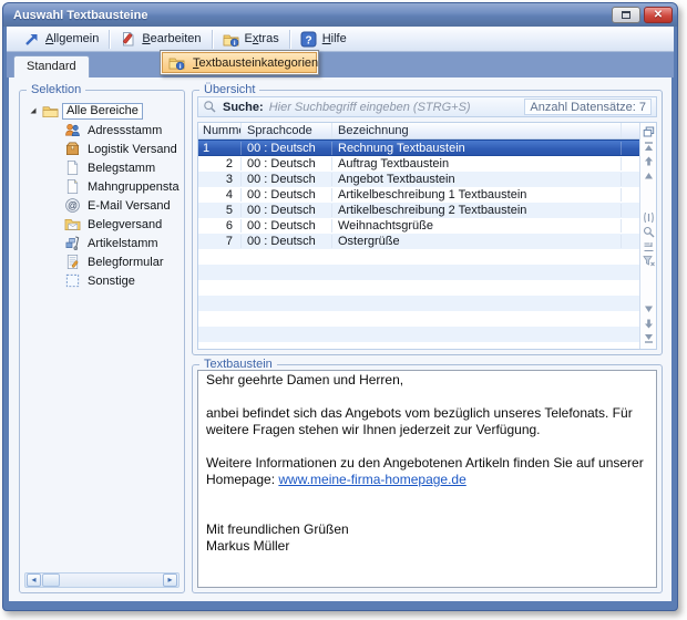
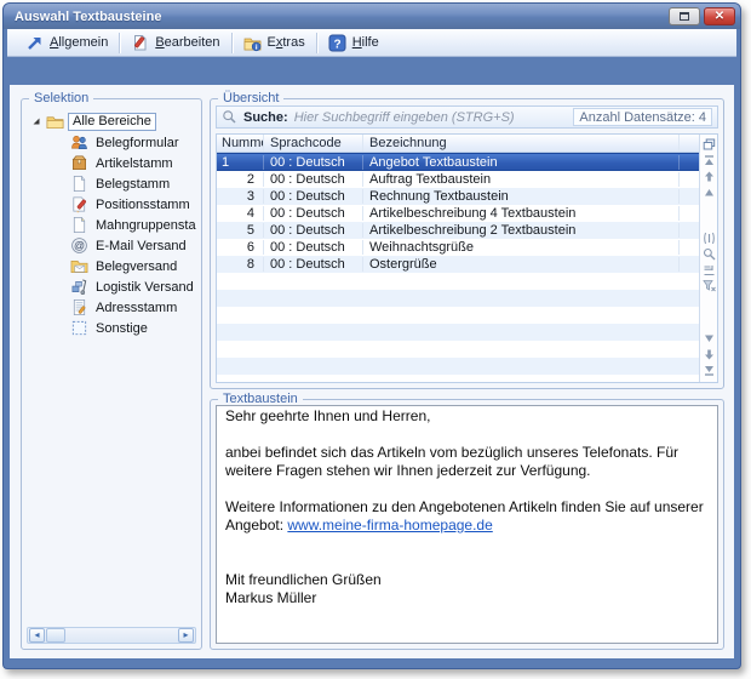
  Auswahl Textbausteine
  ✕
  Allgemein
  Bearbeiten
  Extras
  ?
  Hilfe
- Textbausteinkategorien
- Standard
  Selektion
  Alle Bereiche
- Adressstamm
+ Belegformular
- Logistik Versand
+ Artikelstamm
  Belegstamm
+ Positionsstamm
  Mahngruppensta
  @
  E-Mail Versand
  Belegversand
- Artikelstamm
+ Logistik Versand
- Belegformular
+ Adressstamm
  Sonstige
  ◂
  ▸
  Übersicht
  Suche:
  Hier Suchbegriff eingeben (STRG+S)
- Anzahl Datensätze: 7
+ Anzahl Datensätze: 4
  Sprachcode
  Bezeichnung
  1
  00 : Deutsch
- Rechnung Textbaustein
+ Angebot Textbaustein
  2
  00 : Deutsch
  Auftrag Textbaustein
  3
  00 : Deutsch
- Angebot Textbaustein
+ Rechnung Textbaustein
  4
  00 : Deutsch
- Artikelbeschreibung 1 Textbaustein
+ Artikelbeschreibung 4 Textbaustein
  5
  00 : Deutsch
  Artikelbeschreibung 2 Textbaustein
  6
  00 : Deutsch
  Weihnachtsgrüße
- 7
+ 8
  00 : Deutsch
  Ostergrüße
  Textbaustein
- Sehr geehrte Damen und Herren,
+ Sehr geehrte Ihnen und Herren,
- anbei befindet sich das Angebots vom bezüglich unseres Telefonats. Für weitere Fragen stehen wir Ihnen jederzeit zur Verfügung.
+ anbei befindet sich das Artikeln vom bezüglich unseres Telefonats. Für weitere Fragen stehen wir Ihnen jederzeit zur Verfügung.
- Weitere Informationen zu den Angebotenen Artikeln finden Sie auf unserer Homepage: www.meine-firma-homepage.de
+ Weitere Informationen zu den Angebotenen Artikeln finden Sie auf unserer Angebot: www.meine-firma-homepage.de
  Mit freundlichen Grüßen
  Markus Müller
